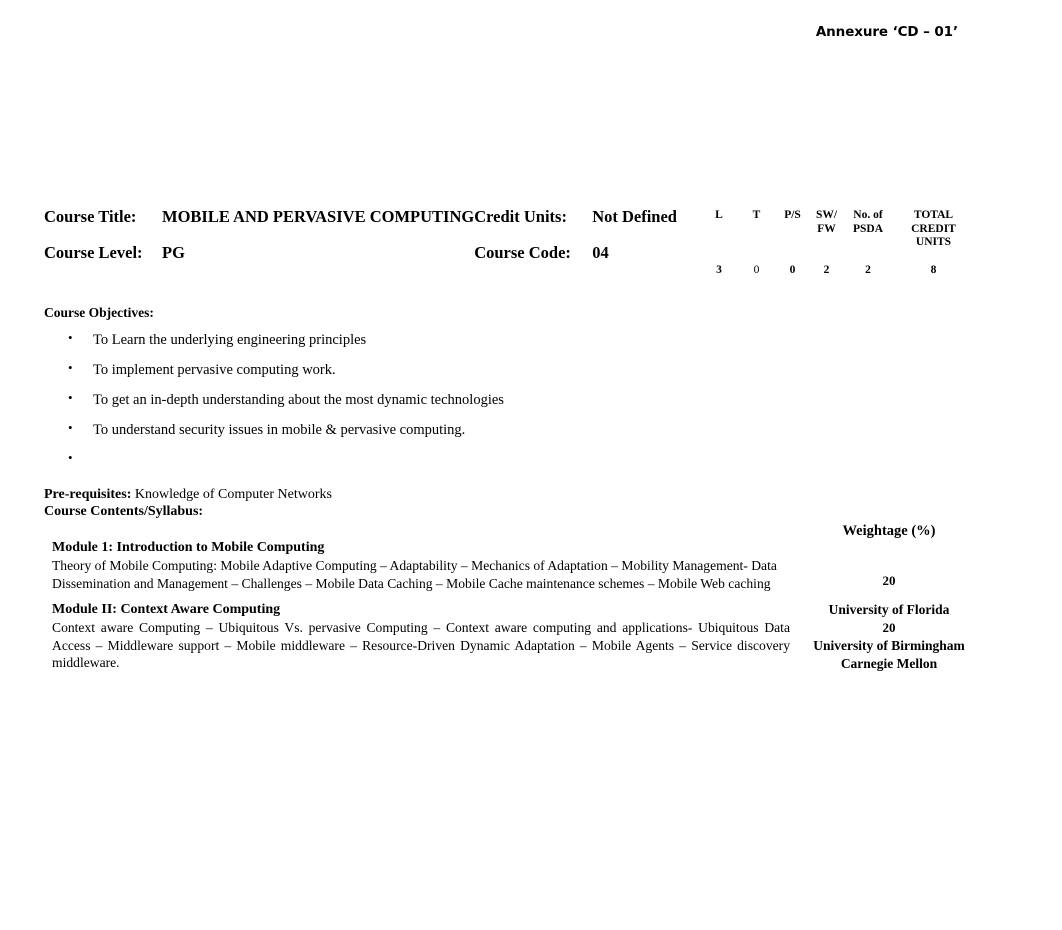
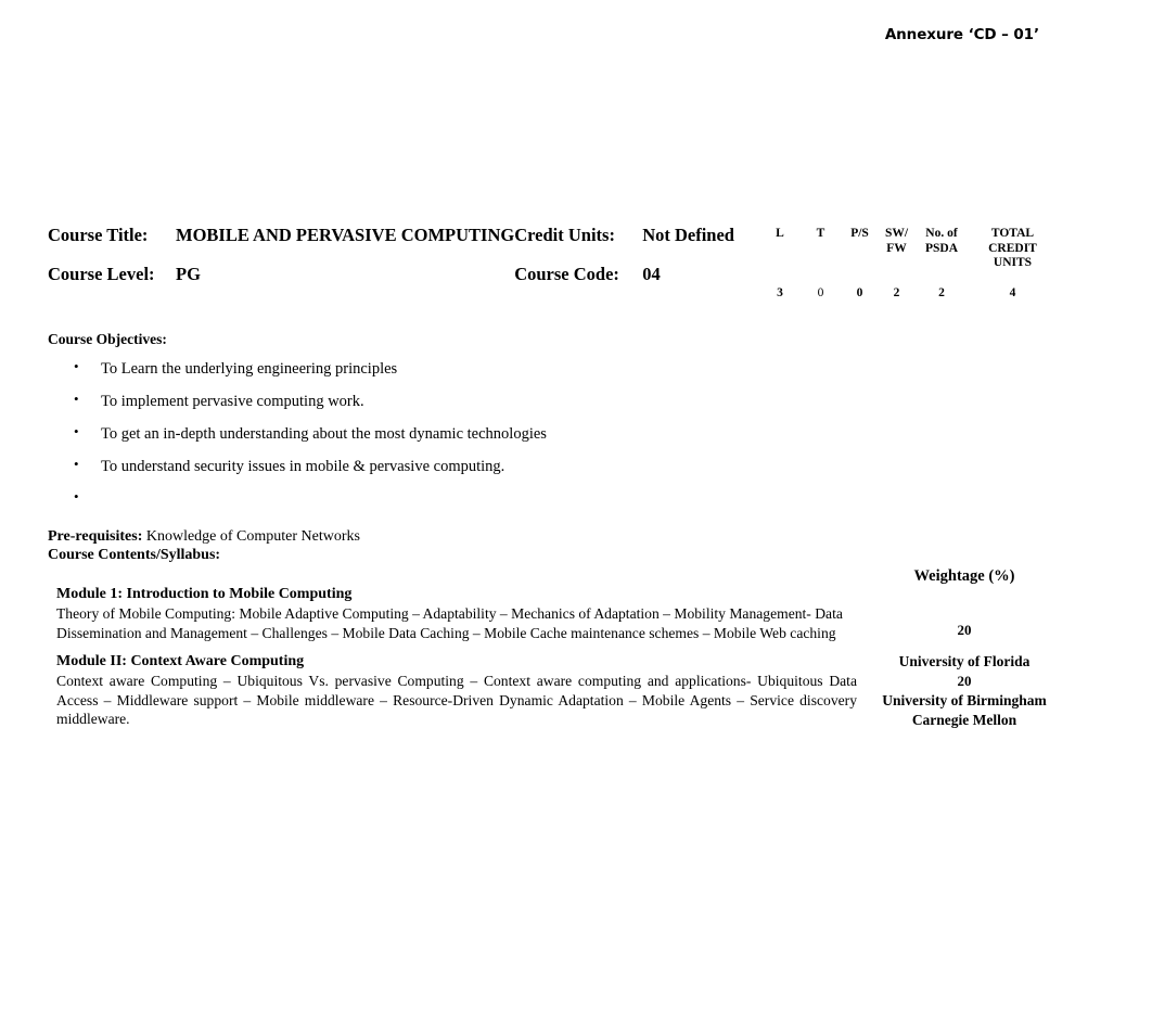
  Annexure ‘CD – 01’
  Course Title:	MOBILE AND PERVASIVE COMPUTING	Credit Units:	Not Defined
  Course Level:	PG	Course Code:	04
  L	T	P/S	SW/ FW	No. of PSDA	TOTAL CREDIT UNITS
- 3	0	0	2	2	8
+ 3	0	0	2	2	4
  Course Objectives:
  To Learn the underlying engineering principles
  To implement pervasive computing work.
  To get an in-depth understanding about the most dynamic technologies
  To understand security issues in mobile & pervasive computing.
  Pre-requisites: Knowledge of Computer Networks
  Course Contents/Syllabus:
  Module 1: Introduction to Mobile Computing Theory of Mobile Computing: Mobile Adaptive Computing – Adaptability – Mechanics of Adaptation – Mobility Management- Data Dissemination and Management – Challenges – Mobile Data Caching – Mobile Cache maintenance schemes – Mobile Web caching Module II: Context Aware Computing Context aware Computing – Ubiquitous Vs. pervasive Computing – Context aware computing and applications- Ubiquitous Data Access – Middleware support – Mobile middleware – Resource-Driven Dynamic Adaptation – Mobile Agents – Service discovery middleware.	Weightage (%) 20 University of Florida 20 University of Birmingham Carnegie Mellon
